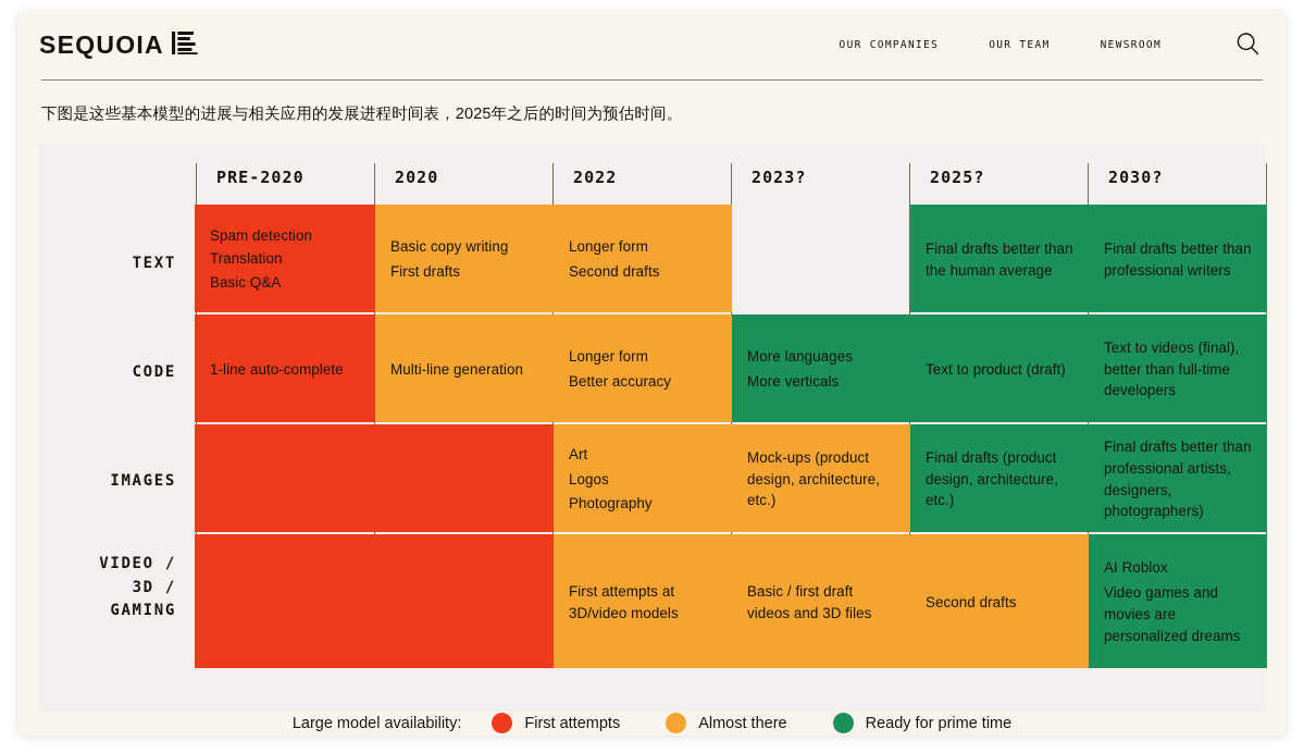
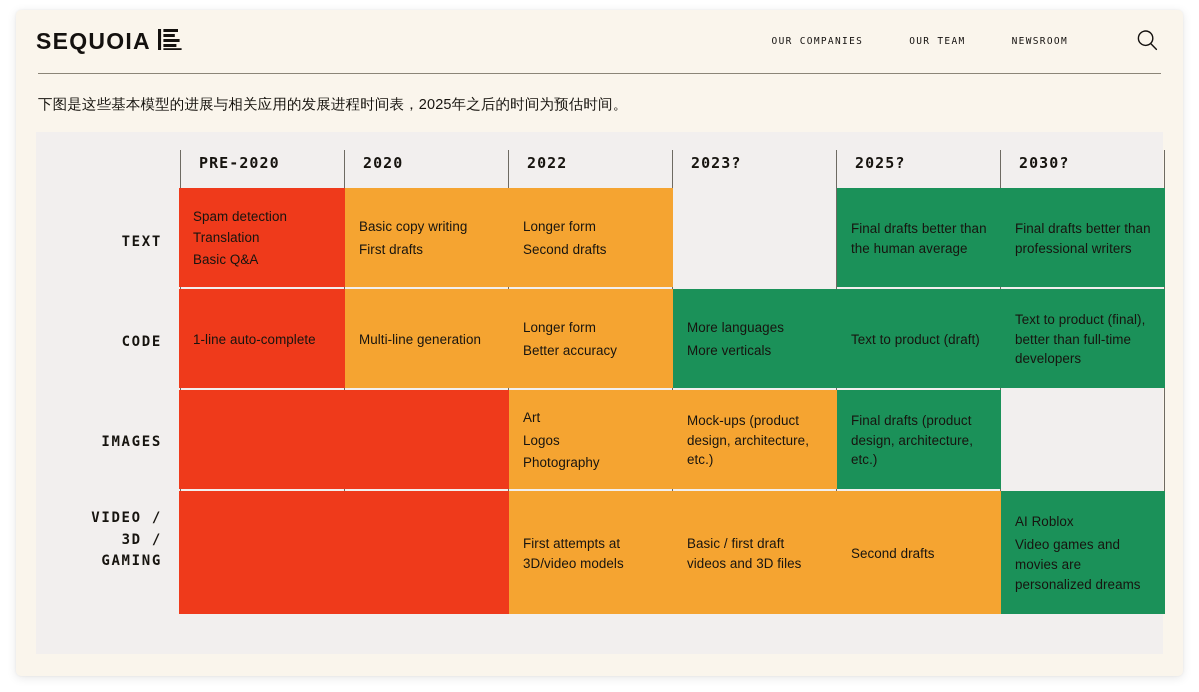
  SEQUOIA
  OUR COMPANIES
  OUR TEAM
  NEWSROOM
  下图是这些基本模型的进展与相关应用的发展进程时间表，2025年之后的时间为预估时间。
  PRE-2020
  2020
  2022
  2023?
  2025?
  2030?
  TEXT
  CODE
  IMAGES
  VIDEO /
  3D /
  GAMING
  Spam detection
  Translation
  Basic Q&A
  Basic copy writing
  First drafts
  Longer form
  Second drafts
  Final drafts better than the human average
  Final drafts better than professional writers
  1-line auto-complete
  Multi-line generation
  Longer form
  Better accuracy
  More languages
  More verticals
  Text to product (draft)
- Text to videos (final), better than full-time developers
+ Text to product (final), better than full-time developers
  Art
  Logos
  Photography
  Mock-ups (product design, architecture, etc.)
  Final drafts (product design, architecture, etc.)
- Final drafts better than professional artists, designers, photographers)
  First attempts at 3D/video models
  Basic / first draft videos and 3D files
  Second drafts
  AI Roblox
  Video games and movies are personalized dreams
- Large model availability:
- First attempts
- Almost there
- Ready for prime time
